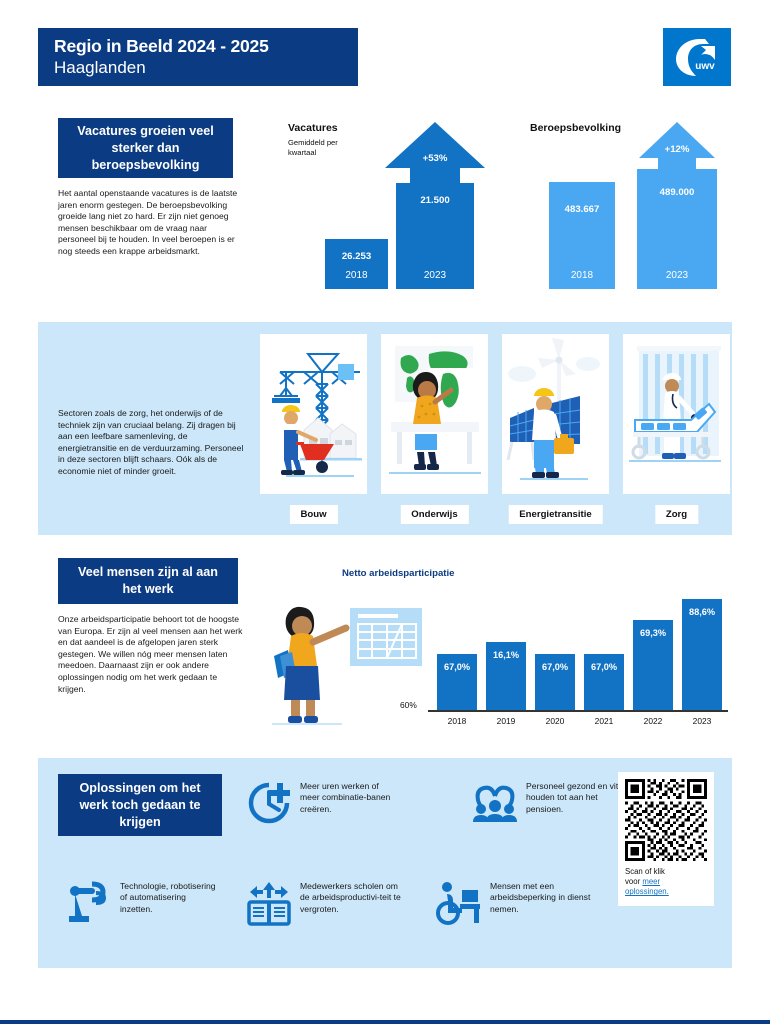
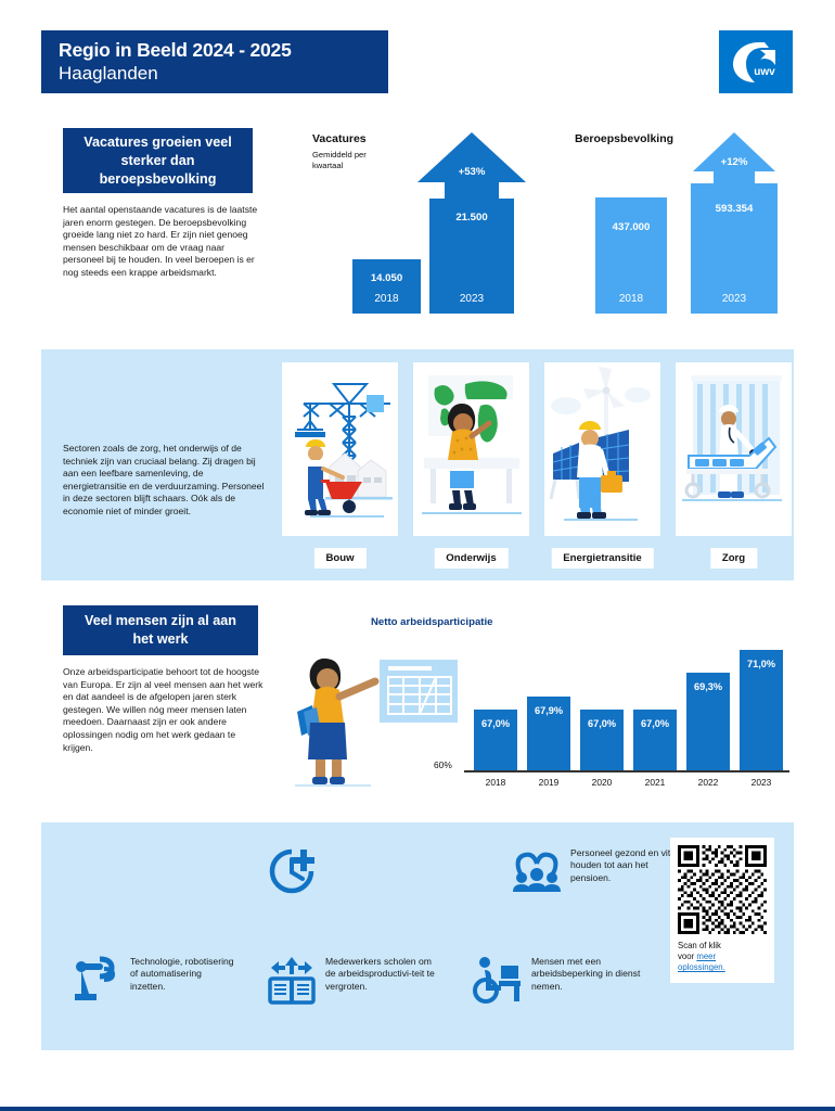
  Regio in Beeld 2024 - 2025
  Haaglanden
  uwv
  Vacatures groeien veel sterker dan beroepsbevolking
  Het aantal openstaande vacatures is de laatste jaren enorm gestegen. De beroepsbevolking groeide lang niet zo hard. Er zijn niet genoeg mensen beschikbaar om de vraag naar personeel bij te houden. In veel beroepen is er nog steeds een krappe arbeidsmarkt.
  Vacatures
  Gemiddeld per kwartaal
- 26.253
+ 14.050
  2018
  21.500
  2023
  +53%
  Beroepsbevolking
- 483.667
+ 437.000
  2018
- 489.000
+ 593.354
  2023
  +12%
  Sectoren zoals de zorg, het onderwijs of de techniek zijn van cruciaal belang. Zij dragen bij aan een leefbare samenleving, de energietransitie en de verduurzaming. Personeel in deze sectoren blijft schaars. Oók als de economie niet of minder groeit.
  Bouw
  Onderwijs
  Energietransitie
  Zorg
  Veel mensen zijn al aan het werk
  Onze arbeidsparticipatie behoort tot de hoogste van Europa. Er zijn al veel mensen aan het werk en dat aandeel is de afgelopen jaren sterk gestegen. We willen nóg meer mensen laten meedoen. Daarnaast zijn er ook andere oplossingen nodig om het werk gedaan te krijgen.
  Netto arbeidsparticipatie
  60%
  67,0%
- 16,1%
+ 67,9%
  67,0%
  67,0%
  69,3%
- 88,6%
+ 71,0%
  2018
  2019
  2020
  2021
  2022
  2023
- Oplossingen om het werk toch gedaan te krijgen
- Meer uren werken of meer combinatie-banen creëren.
  Personeel gezond en vi houden tot aan het pensioen.
  Technologie, robotisering of automatisering inzetten.
  Medewerkers scholen om de arbeidsproductivi-teit te vergroten.
  Mensen met een arbeidsbeperking in dienst nemen.
  Scan of klik
  voor meer
  oplossingen.
